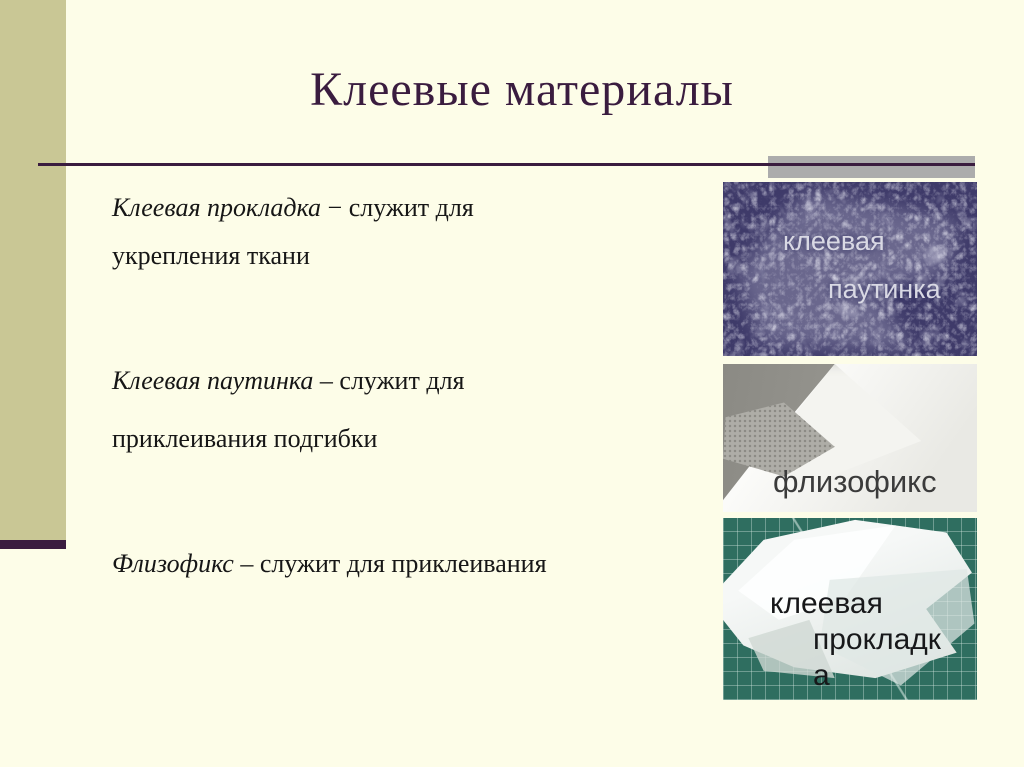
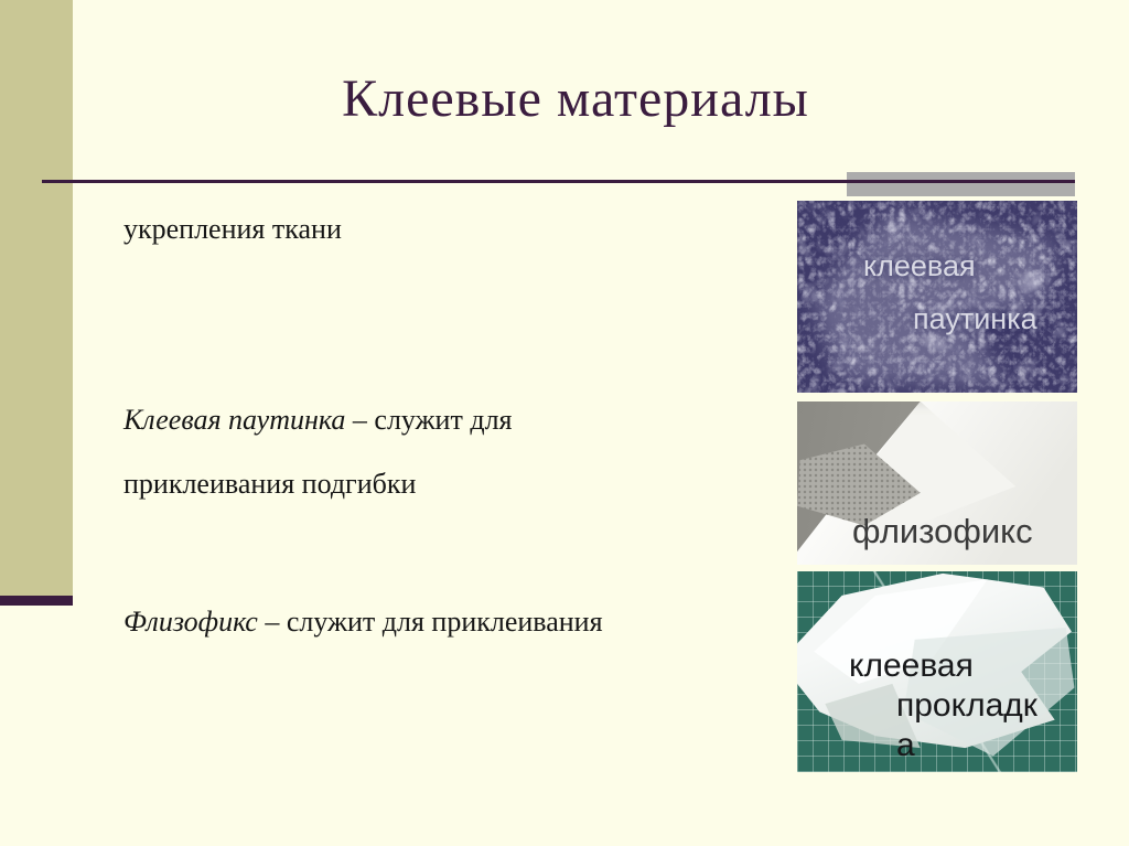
  Клеевые материалы
- Клеевая прокладка − служит для
  укрепления ткани
  Клеевая паутинка – служит для
  приклеивания подгибки
  Флизофикс – служит для приклеивания
  клеевая
  паутинка
  флизофикс
  клеевая
  прокладк
  а
